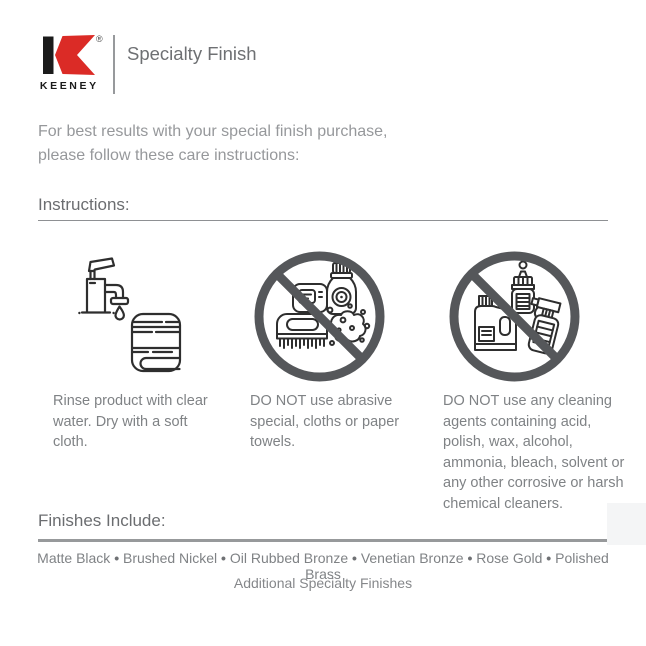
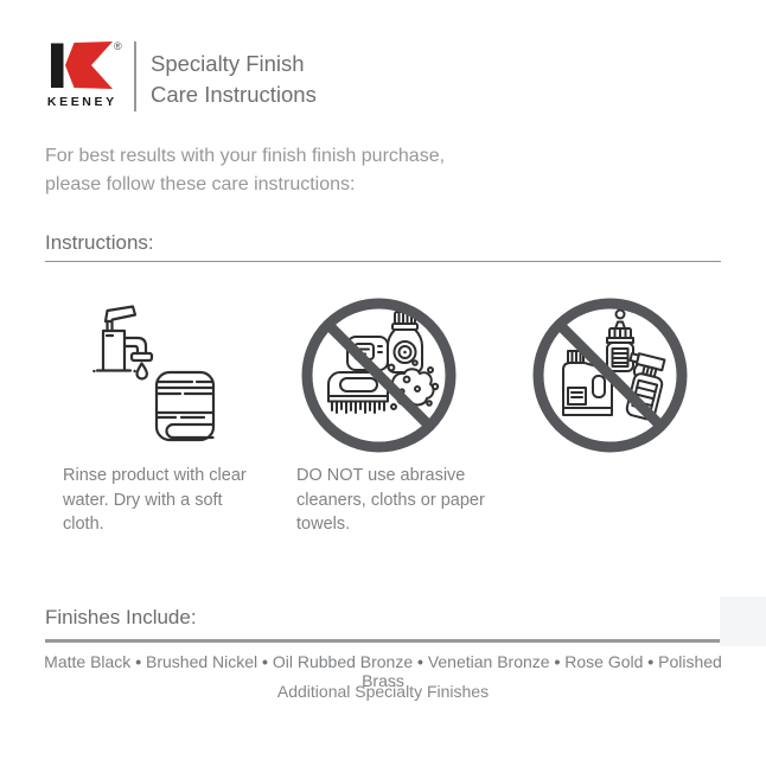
  ®
  KEENEY
  Specialty Finish
+ Care Instructions
- For best results with your special finish purchase,
+ For best results with your finish finish purchase,
  please follow these care instructions:
  Instructions:
  Rinse product with clear water. Dry with a soft cloth.
- DO NOT use abrasive special, cloths or paper towels.
+ DO NOT use abrasive cleaners, cloths or paper towels.
- DO NOT use any cleaning agents containing acid, polish, wax, alcohol, ammonia, bleach, solvent or any other corrosive or harsh chemical cleaners.
  Finishes Include:
  Matte Black • Brushed Nickel • Oil Rubbed Bronze • Venetian Bronze • Rose Gold • Polished Brass
  Additional Specialty Finishes
